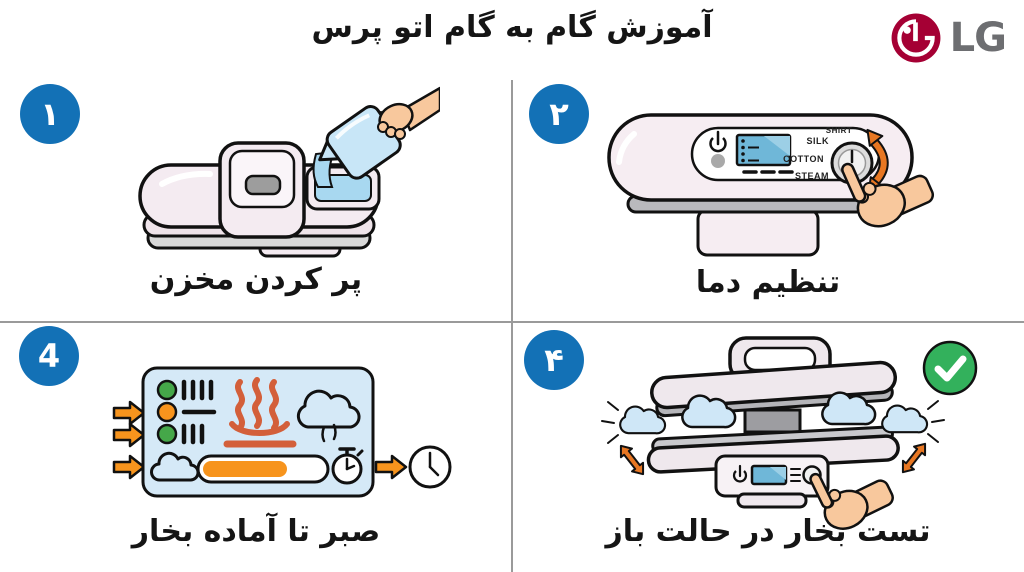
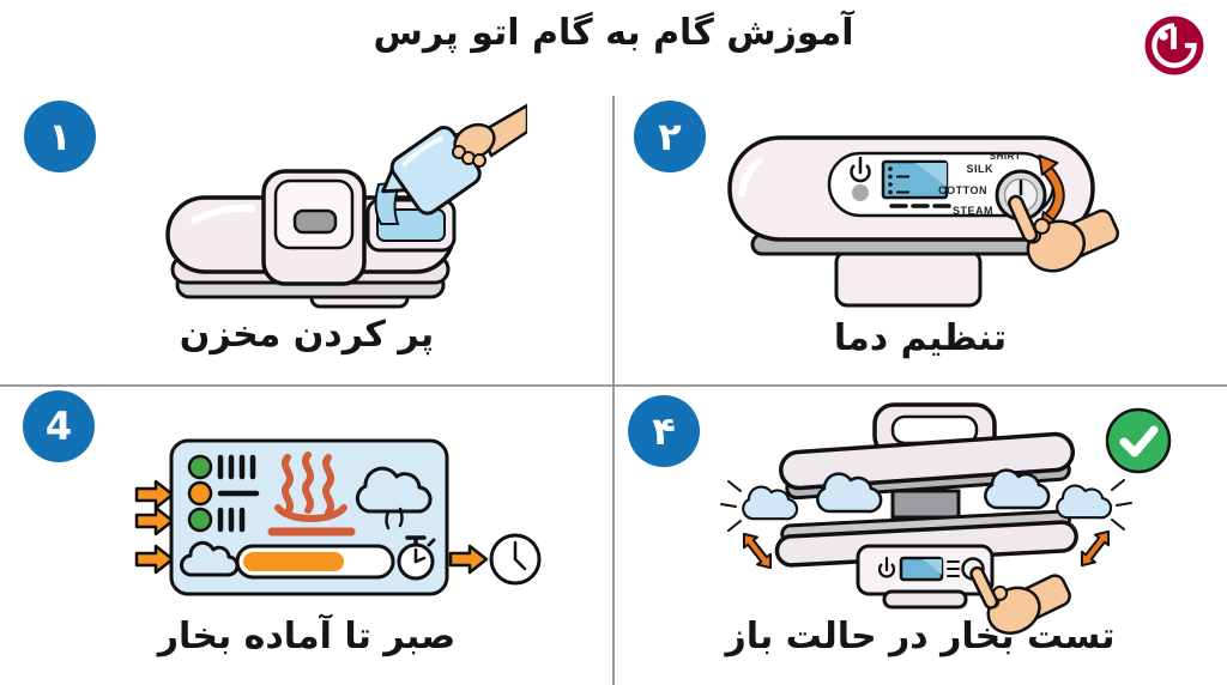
  آموزش گام به گام اتو پرس
- LG
  ۱
  پر کردن مخزن
  ۲
  SHIRT
  SILK
  COTTON
  STEAM
  تنظیم دما
  4
  صبر تا آماده بخار
  ۴
  تست بخار در حالت باز
